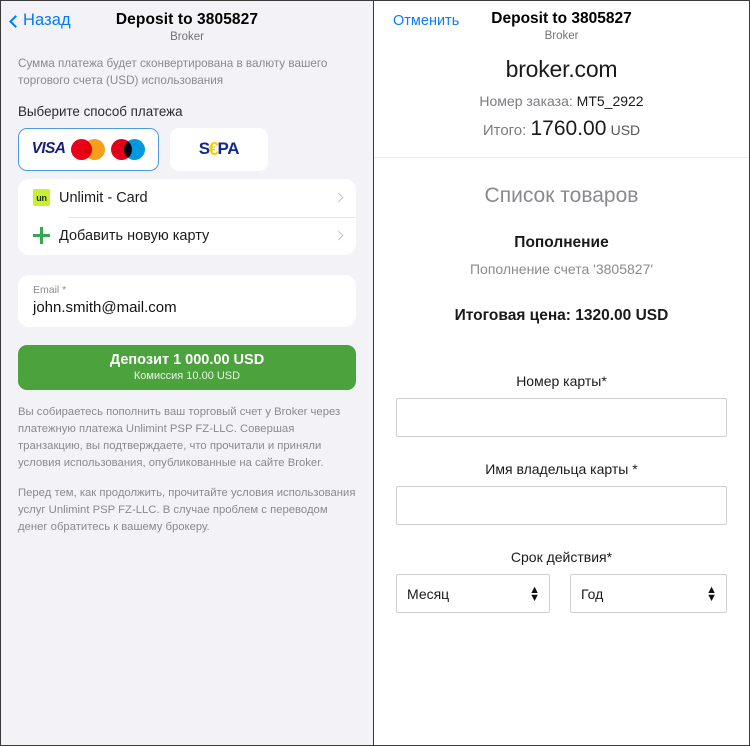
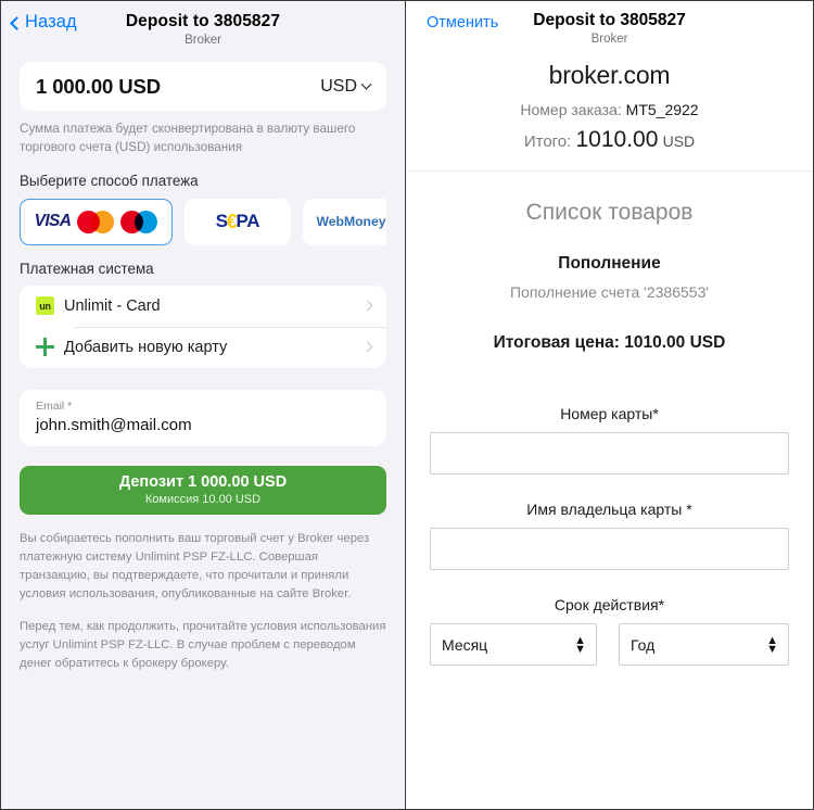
  Назад
  Deposit to 3805827
  Broker
+ 1 000.00 USD
+ USD
  Сумма платежа будет сконвертирована в валюту вашего торгового счета (USD) использования
  Выберите способ платежа
  VISA
  S
  €
  PA
+ WebMoney
+ Платежная система
  un
  Unlimit - Card
  Добавить новую карту
  Email *
  john.smith@mail.com
  Депозит 1 000.00 USD
  Комиссия 10.00 USD
- Вы собираетесь пополнить ваш торговый счет у Broker через платежную платежа Unlimint PSP FZ-LLC. Совершая транзакцию, вы подтверждаете, что прочитали и приняли условия использования, опубликованные на сайте Broker.
+ Вы собираетесь пополнить ваш торговый счет у Broker через платежную систему Unlimint PSP FZ-LLC. Совершая транзакцию, вы подтверждаете, что прочитали и приняли условия использования, опубликованные на сайте Broker.
- Перед тем, как продолжить, прочитайте условия использования услуг Unlimint PSP FZ-LLC. В случае проблем с переводом денег обратитесь к вашему брокеру.
+ Перед тем, как продолжить, прочитайте условия использования услуг Unlimint PSP FZ-LLC. В случае проблем с переводом денег обратитесь к брокеру брокеру.
  Отменить
  Deposit to 3805827
  Broker
  broker.com
  Номер заказа: MT5_2922
- Итого: 1760.00 USD
+ Итого: 1010.00 USD
  Список товаров
  Пополнение
- Пополнение счета '3805827'
+ Пополнение счета '2386553'
- Итоговая цена: 1320.00 USD
+ Итоговая цена: 1010.00 USD
  Номер карты*
  Имя владельца карты *
  Срок действия*
  Месяц
  ▲
  ▼
  Год
  ▲
  ▼
